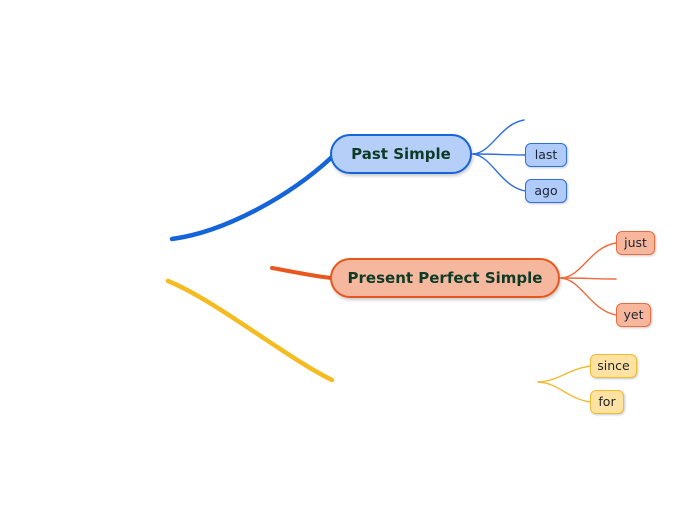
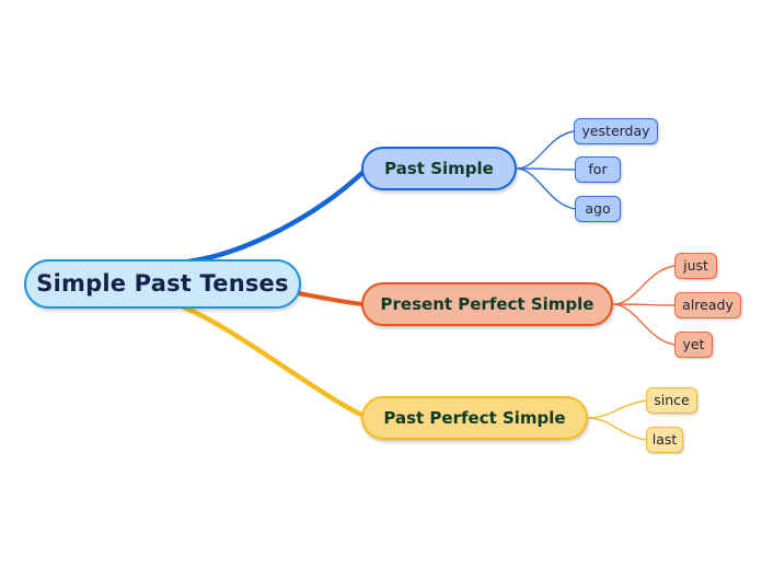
+ Simple Past Tenses
  Past Simple
+ yesterday
- last
+ for
  ago
  Present Perfect Simple
  just
+ already
  yet
+ Past Perfect Simple
  since
- for
+ last
